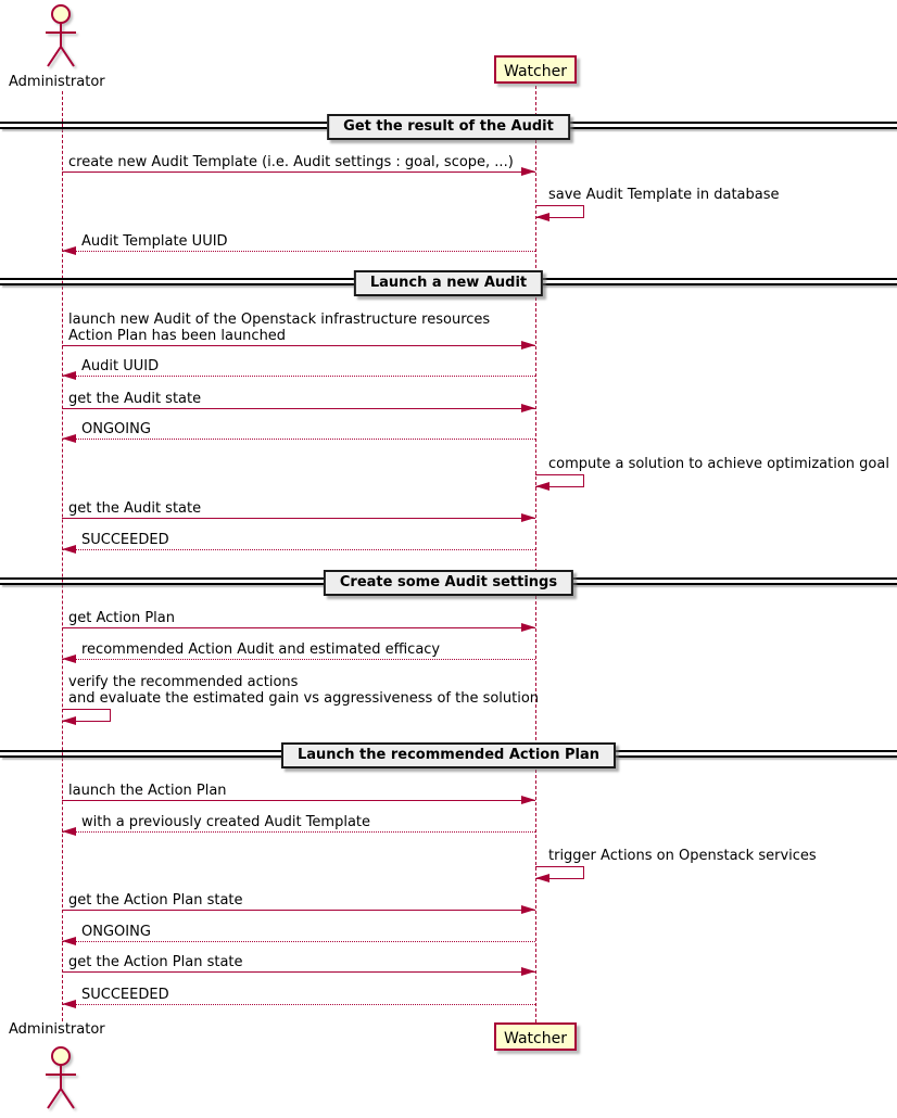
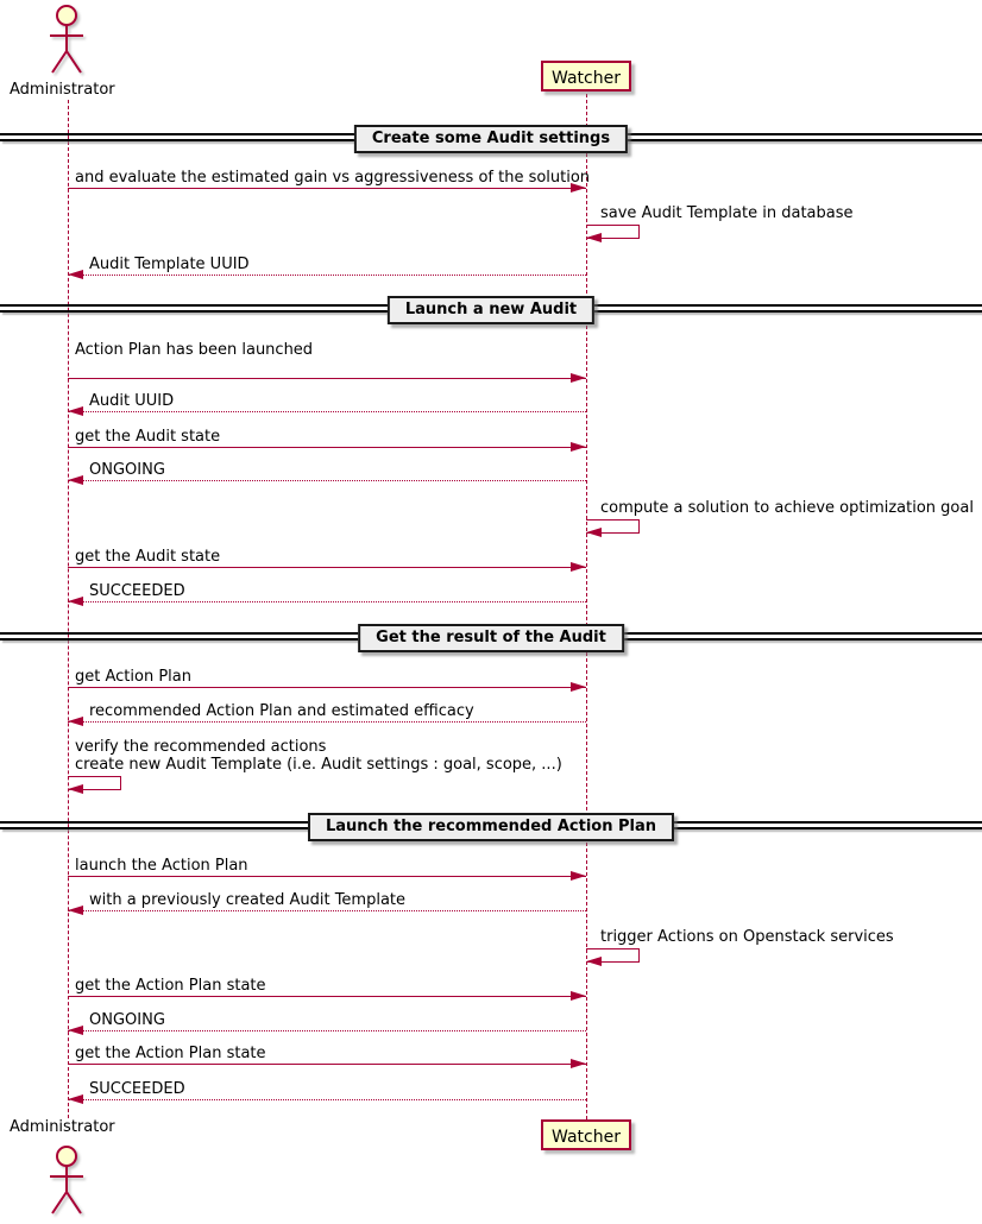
  Administrator
  Watcher
- Get the result of the Audit
+ Create some Audit settings
- create new Audit Template (i.e. Audit settings : goal, scope, ...)
+ and evaluate the estimated gain vs aggressiveness of the solution
  save Audit Template in database
  Audit Template UUID
  Launch a new Audit
- launch new Audit of the Openstack infrastructure resources
  Action Plan has been launched
  Audit UUID
  get the Audit state
  ONGOING
  compute a solution to achieve optimization goal
  get the Audit state
  SUCCEEDED
- Create some Audit settings
+ Get the result of the Audit
  get Action Plan
- recommended Action Audit and estimated efficacy
+ recommended Action Plan and estimated efficacy
  verify the recommended actions
- and evaluate the estimated gain vs aggressiveness of the solution
+ create new Audit Template (i.e. Audit settings : goal, scope, ...)
  Launch the recommended Action Plan
  launch the Action Plan
  with a previously created Audit Template
  trigger Actions on Openstack services
  get the Action Plan state
  ONGOING
  get the Action Plan state
  SUCCEEDED
  Administrator
  Watcher
